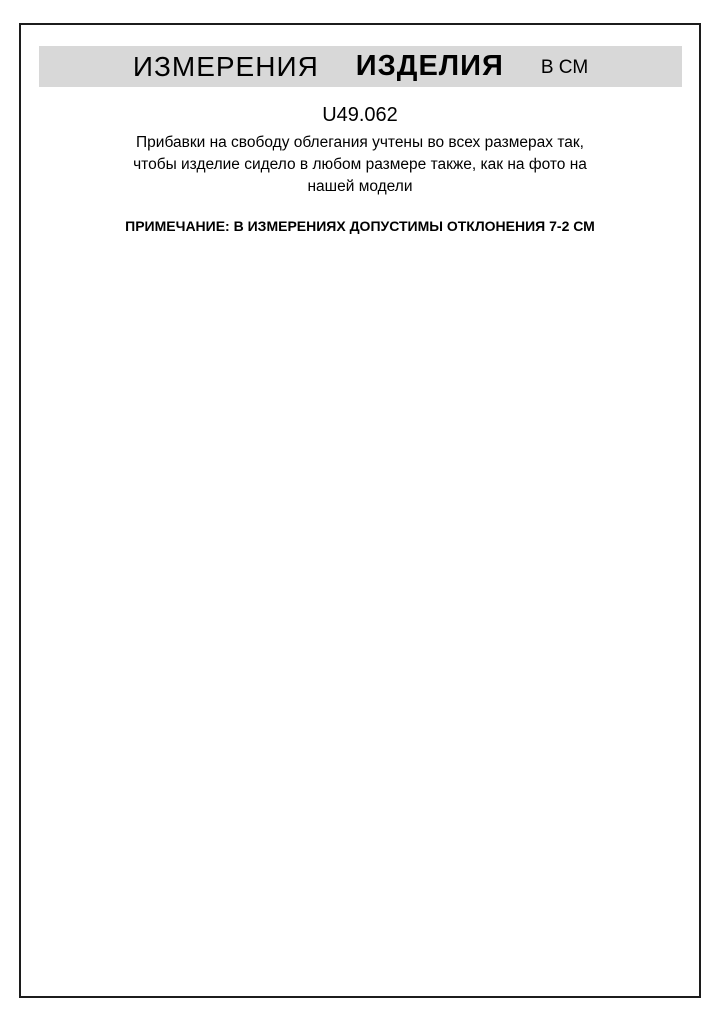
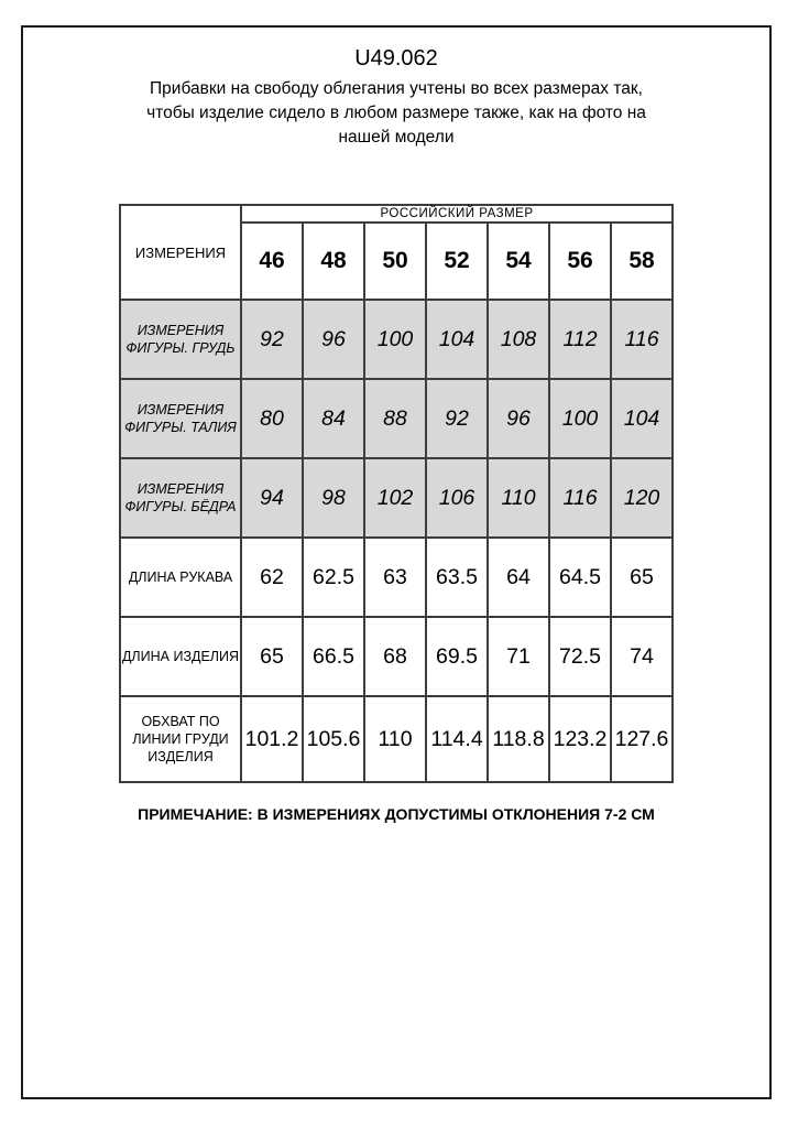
- ИЗМЕРЕНИЯ
- ИЗДЕЛИЯ
- В СМ
  U49.062
  Прибавки на свободу облегания учтены во всех размерах так,
  чтобы изделие сидело в любом размере также, как на фото на
  нашей модели
+ ИЗМЕРЕНИЯ	РОССИЙСКИЙ РАЗМЕР
+ 46	48	50	52	54	56	58
+ ИЗМЕРЕНИЯ ФИГУРЫ. ГРУДЬ	92	96	100	104	108	112	116
+ ИЗМЕРЕНИЯ ФИГУРЫ. ТАЛИЯ	80	84	88	92	96	100	104
+ ИЗМЕРЕНИЯ ФИГУРЫ. БЁДРА	94	98	102	106	110	116	120
+ ДЛИНА РУКАВА	62	62.5	63	63.5	64	64.5	65
+ ДЛИНА ИЗДЕЛИЯ	65	66.5	68	69.5	71	72.5	74
+ ОБХВАТ ПО ЛИНИИ ГРУДИ ИЗДЕЛИЯ	101.2	105.6	110	114.4	118.8	123.2	127.6
  ПРИМЕЧАНИЕ: В ИЗМЕРЕНИЯХ ДОПУСТИМЫ ОТКЛОНЕНИЯ 7-2 СМ
